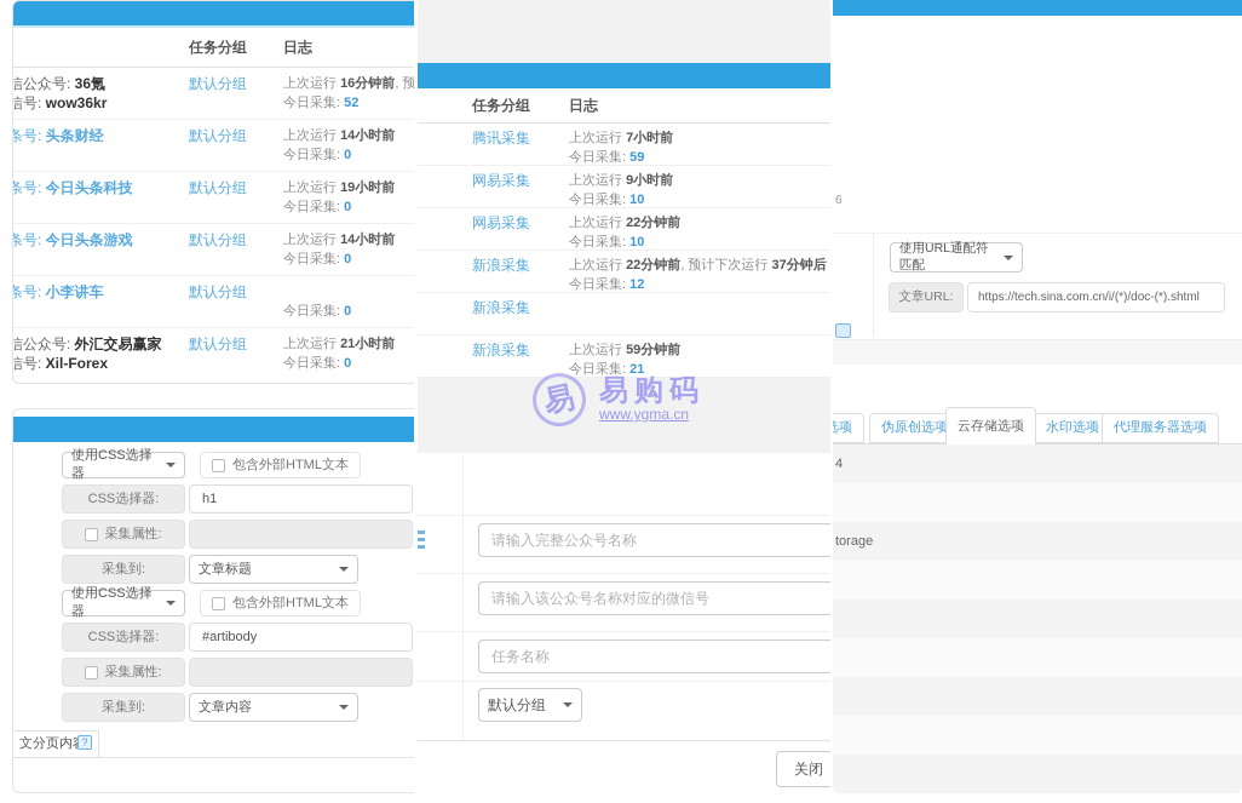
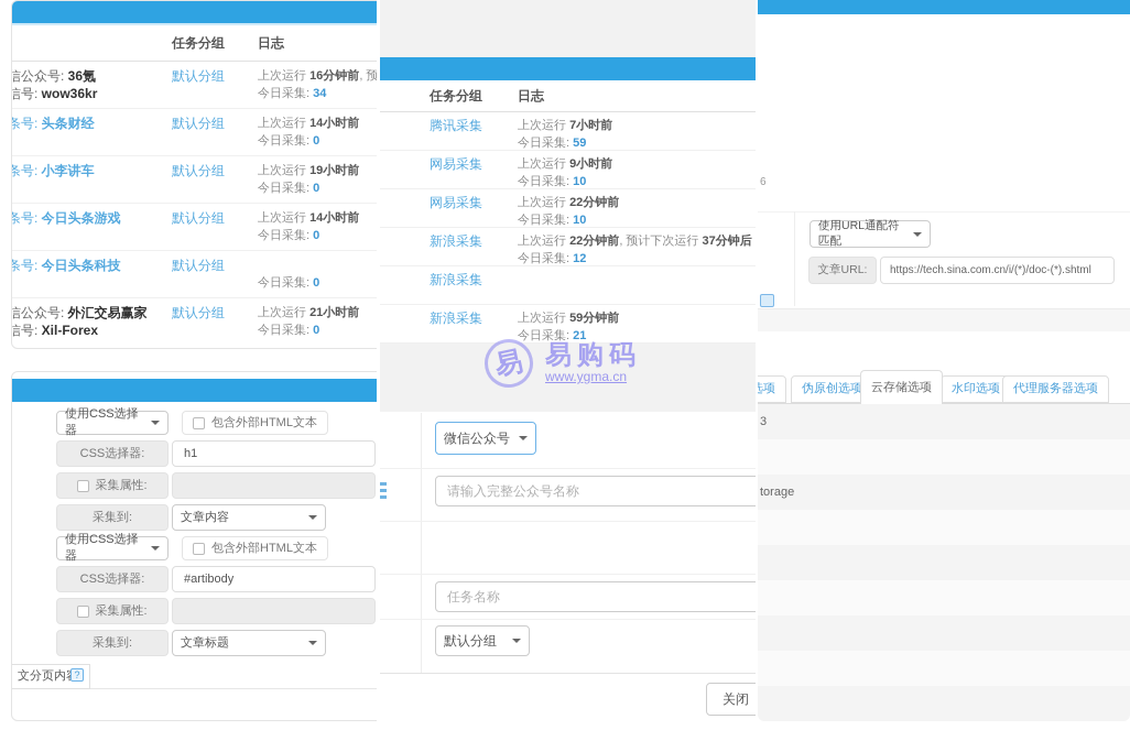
  任务分组
  日志
  信公众号: 36氪
  信号: wow36kr
  默认分组
- 今日采集: 52
+ 今日采集: 34
  条号: 头条财经
  默认分组
  上次运行 14小时前
  今日采集: 0
- 条号: 今日头条科技
+ 条号: 小李讲车
  默认分组
  上次运行 19小时前
  今日采集: 0
  条号: 今日头条游戏
  默认分组
  上次运行 14小时前
  今日采集: 0
- 条号: 小李讲车
+ 条号: 今日头条科技
  默认分组
  今日采集: 0
  信公众号: 外汇交易赢家
  信号: Xil-Forex
  默认分组
  上次运行 21小时前
  今日采集: 0
  使用CSS选择器
  包含外部HTML文本
  CSS选择器:
  h1
  采集属性:
  采集到:
- 文章标题
+ 文章内容
  使用CSS选择器
  包含外部HTML文本
  CSS选择器:
  #artibody
  采集属性:
  采集到:
- 文章内容
+ 文章标题
  文分页内
  ?
  任务分组
  日志
  腾讯采集
  上次运行 7小时前
  今日采集: 59
  网易采集
  上次运行 9小时前
  今日采集: 10
  网易采集
  上次运行 22分钟前
  今日采集: 10
  新浪采集
  上次运行 22分钟前, 预计下次运行 37分钟后
  今日采集: 12
  新浪采集
  新浪采集
  上次运行 59分钟前
  今日采集: 21
  易购码
  www.ygma.cn
+ 微信公众号
  请输入完整公众号名称
- 请输入该公众号名称对应的微信号
  任务名称
  默认分组
  关闭
  6
  使用URL通配符匹配
  文章URL:
  https://tech.sina.com.cn/i/(*)/doc-(*).shtml
  选项
  伪原创选项
  云存储选项
  水印选项
  代理服务器选项
- 4
+ 3
  torage
